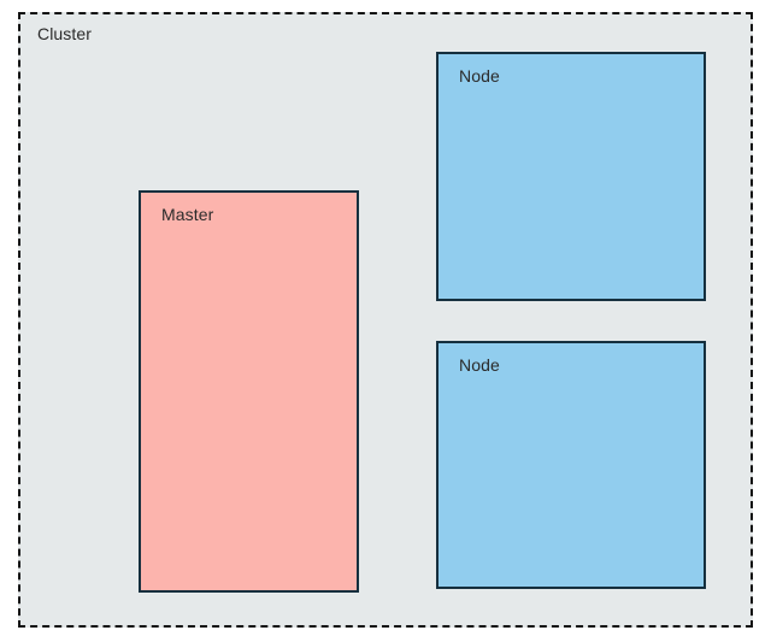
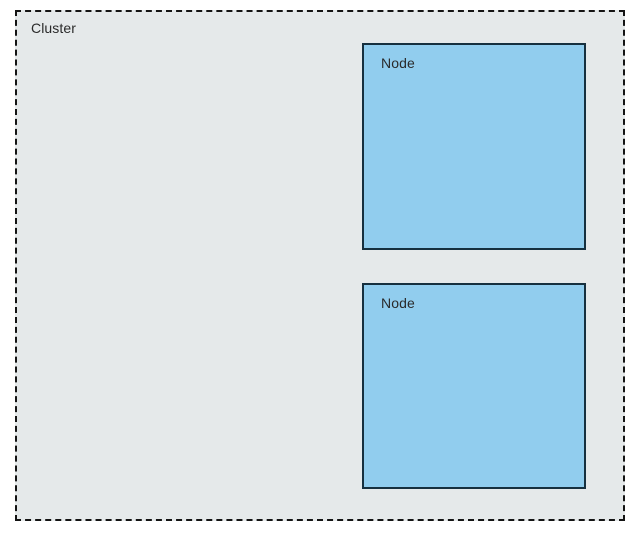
  Cluster
- Master
  Node
  Node
